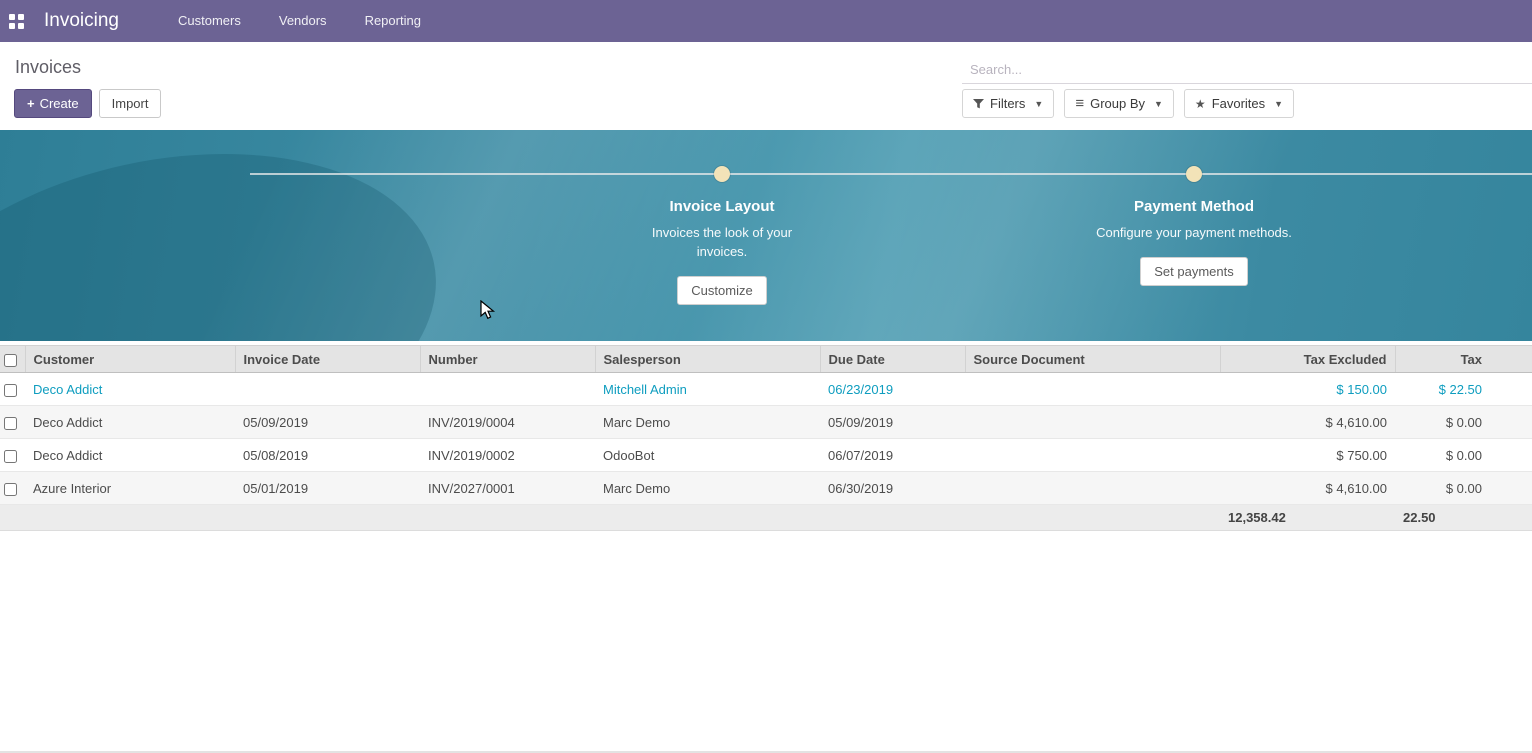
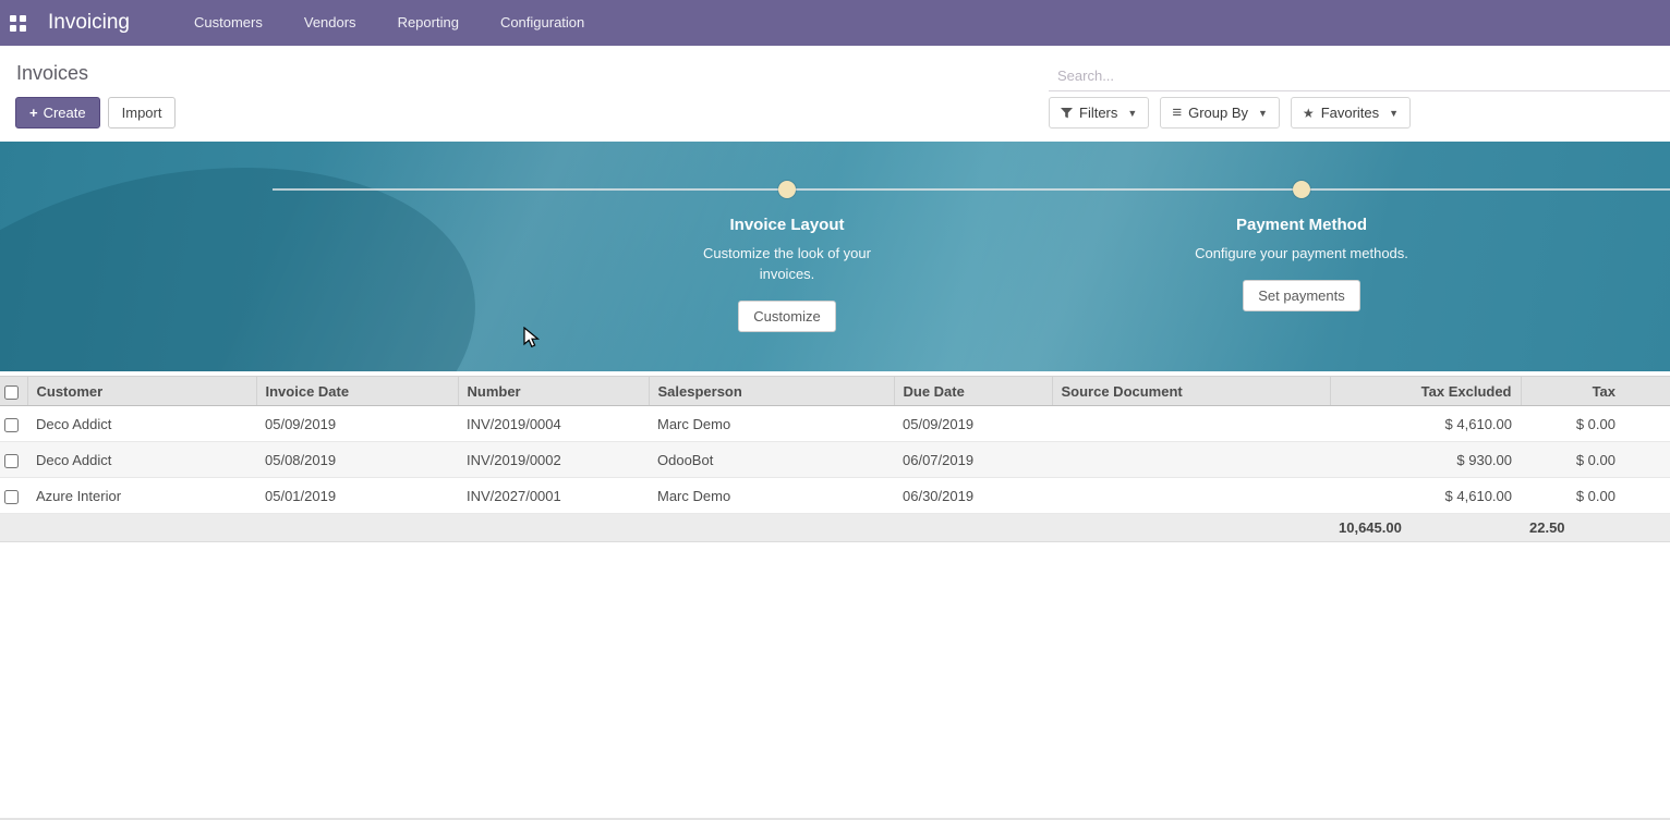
  Invoicing
  Customers
  Vendors
  Reporting
+ Configuration
  Invoices
  +
  Create
  Import
  Search...
  Filters
  ▼
  ≡
  Group By
  ▼
  ★
  Favorites
  ▼
  Invoice Layout
- Invoices the look of your invoices.
+ Customize the look of your invoices.
  Customize
  Payment Method
  Configure your payment methods.
  Set payments
  	Customer	Invoice Date	Number	Salesperson	Due Date	Source Document	Tax Excluded	Tax
- 	Deco Addict			Mitchell Admin	06/23/2019		$ 150.00	$ 22.50
  	Deco Addict	05/09/2019	INV/2019/0004	Marc Demo	05/09/2019		$ 4,610.00	$ 0.00
- 	Deco Addict	05/08/2019	INV/2019/0002	OdooBot	06/07/2019		$ 750.00	$ 0.00
+ 	Deco Addict	05/08/2019	INV/2019/0002	OdooBot	06/07/2019		$ 930.00	$ 0.00
  	Azure Interior	05/01/2019	INV/2027/0001	Marc Demo	06/30/2019		$ 4,610.00	$ 0.00
- 	12,358.42	22.50
+ 	10,645.00	22.50
